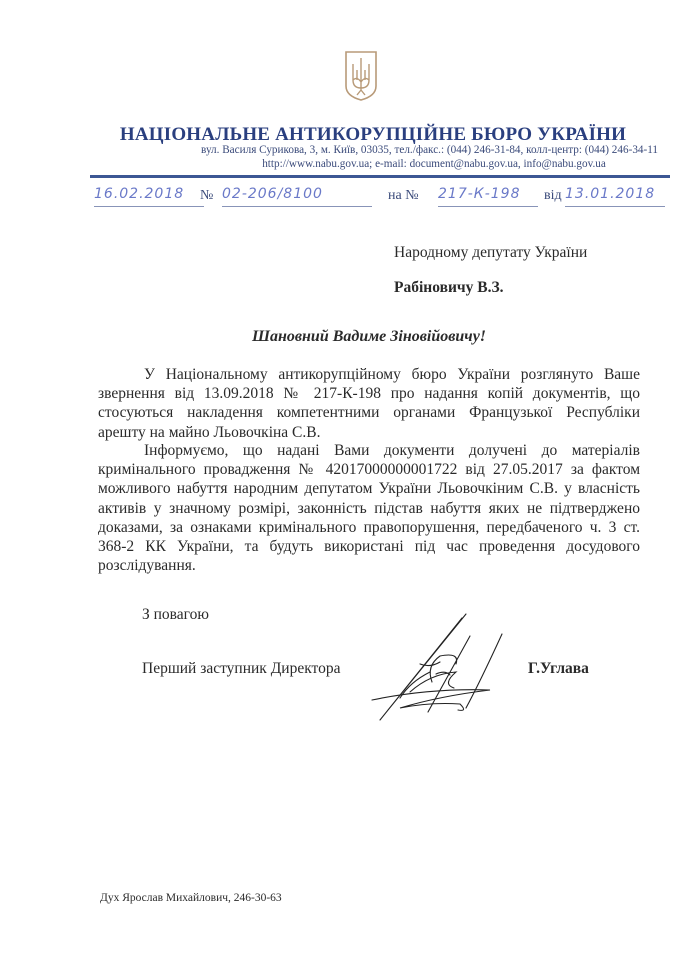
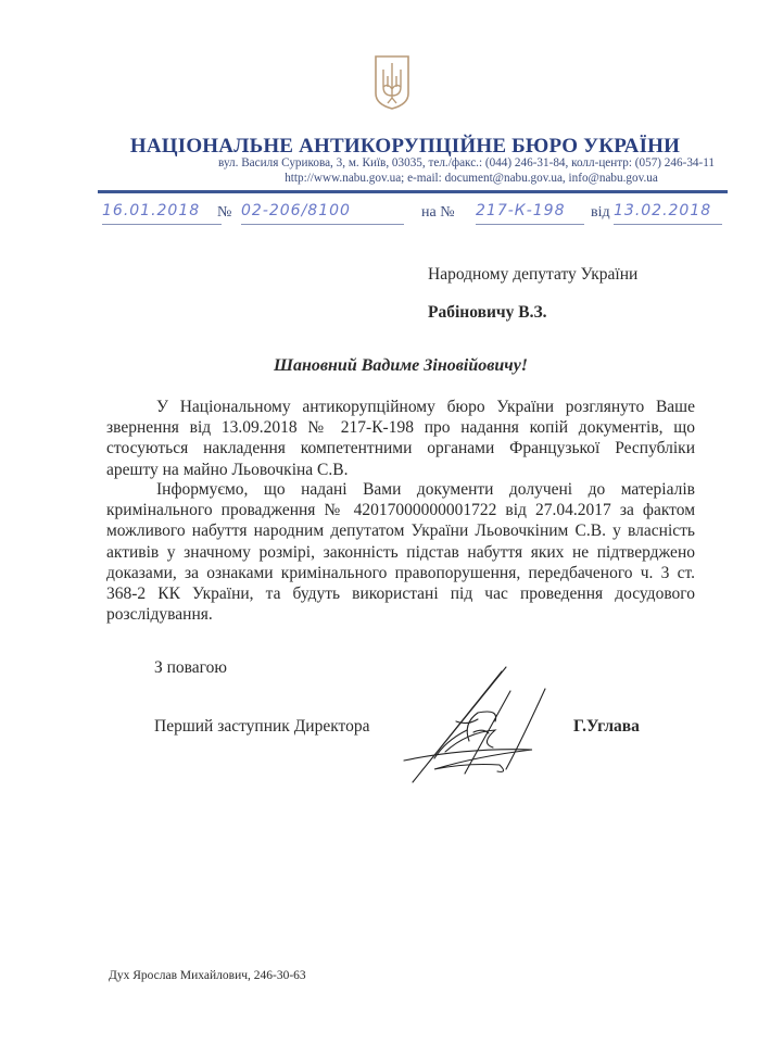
  НАЦІОНАЛЬНЕ АНТИКОРУПЦІЙНЕ БЮРО УКРАЇНИ
- вул. Василя Сурикова, 3, м. Київ, 03035, тел./факс.: (044) 246-31-84, колл-центр: (044) 246-34-11
+ вул. Василя Сурикова, 3, м. Київ, 03035, тел./факс.: (044) 246-31-84, колл-центр: (057) 246-34-11
  http://www.nabu.gov.ua; e-mail: document@nabu.gov.ua, info@nabu.gov.ua
- 16.02.2018
+ 16.01.2018
  №
  02-206/8100
  на №
  217-К-198
  від
- 13.01.2018
+ 13.02.2018
  Народному депутату України
  Рабіновичу В.З.
  Шановний Вадиме Зіновійовичу!
  У Національному антикорупційному бюро України розглянуто Ваше звернення від 13.09.2018 № 217-К-198 про надання копій документів, що стосуються накладення компетентними органами Французької Республіки арешту на майно Льовочкіна С.В.
- Інформуємо, що надані Вами документи долучені до матеріалів кримінального провадження № 42017000000001722 від 27.05.2017 за фактом можливого набуття народним депутатом України Льовочкіним С.В. у власність активів у значному розмірі, законність підстав набуття яких не підтверджено доказами, за ознаками кримінального правопорушення, передбаченого ч. 3 ст. 368-2 КК України, та будуть використані під час проведення досудового розслідування.
+ Інформуємо, що надані Вами документи долучені до матеріалів кримінального провадження № 42017000000001722 від 27.04.2017 за фактом можливого набуття народним депутатом України Льовочкіним С.В. у власність активів у значному розмірі, законність підстав набуття яких не підтверджено доказами, за ознаками кримінального правопорушення, передбаченого ч. 3 ст. 368-2 КК України, та будуть використані під час проведення досудового розслідування.
  З повагою
  Перший заступник Директора
  Г.Углава
  Дух Ярослав Михайлович, 246-30-63
